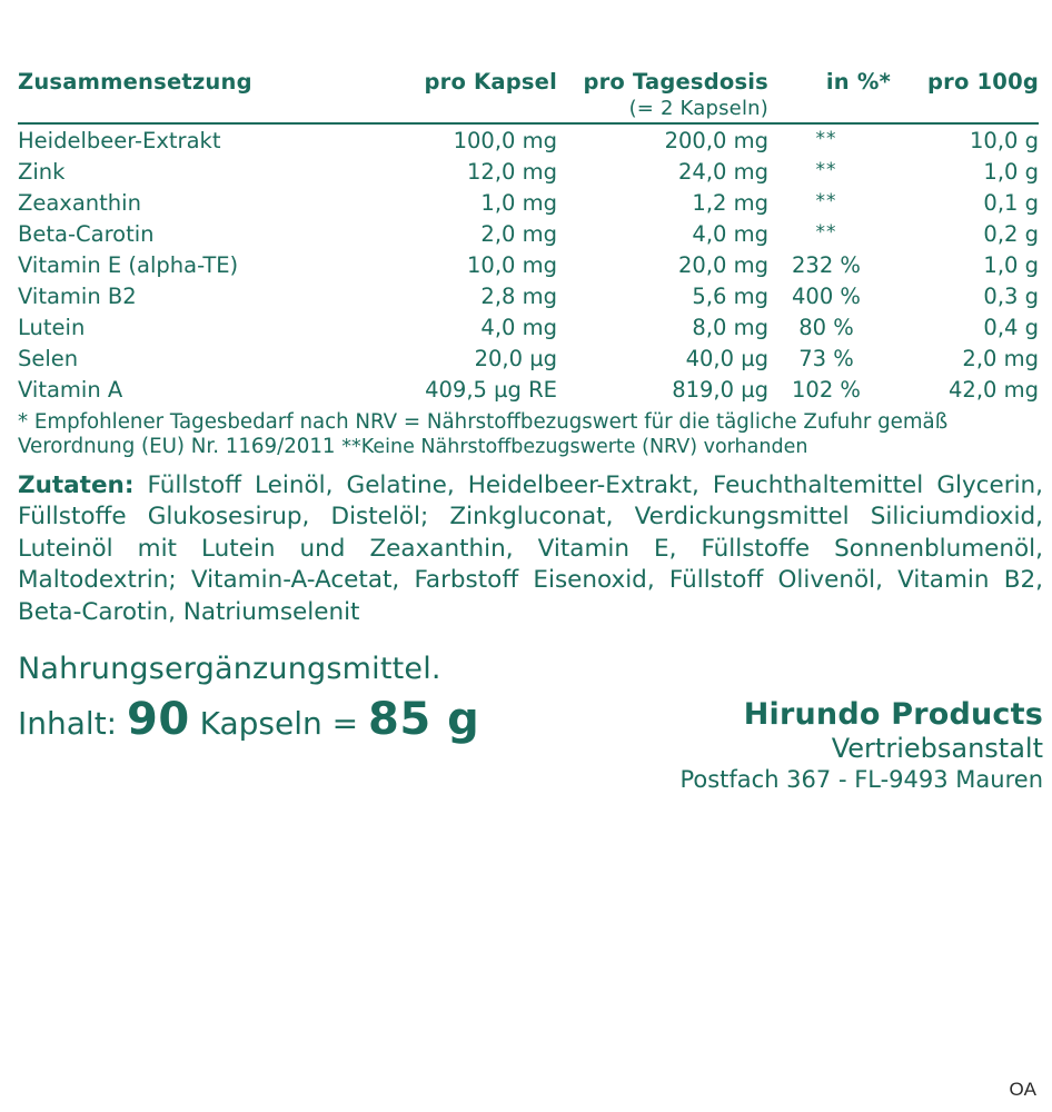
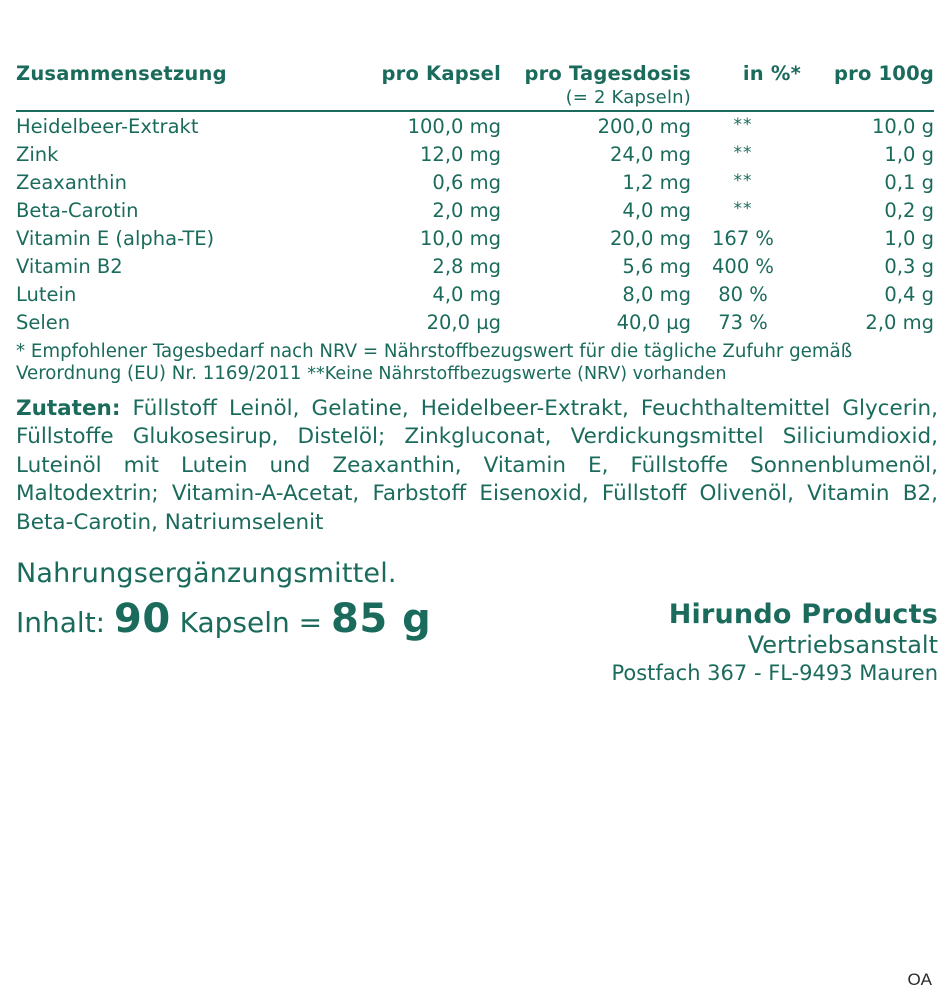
  Zusammensetzung	pro Kapsel	pro Tagesdosis (= 2 Kapseln)	in %*	pro 100g
  Heidelbeer-Extrakt	100,0 mg	200,0 mg	**	10,0 g
  Zink	12,0 mg	24,0 mg	**	1,0 g
- Zeaxanthin	1,0 mg	1,2 mg	**	0,1 g
+ Zeaxanthin	0,6 mg	1,2 mg	**	0,1 g
  Beta-Carotin	2,0 mg	4,0 mg	**	0,2 g
- Vitamin E (alpha-TE)	10,0 mg	20,0 mg	232 %	1,0 g
+ Vitamin E (alpha-TE)	10,0 mg	20,0 mg	167 %	1,0 g
  Vitamin B2	2,8 mg	5,6 mg	400 %	0,3 g
  Lutein	4,0 mg	8,0 mg	80 %	0,4 g
  Selen	20,0 µg	40,0 µg	73 %	2,0 mg
- Vitamin A	409,5 µg RE	819,0 µg	102 %	42,0 mg
  * Empfohlener Tagesbedarf nach NRV = Nährstoffbezugswert für die tägliche Zufuhr gemäß
  Verordnung (EU) Nr. 1169/2011 **Keine Nährstoffbezugswerte (NRV) vorhanden
  Zutaten: Füllstoff Leinöl, Gelatine, Heidelbeer-Extrakt, Feuchthaltemittel Glycerin, Füllstoffe Glukosesirup, Distelöl; Zinkgluconat, Verdickungsmittel Siliciumdioxid, Luteinöl mit Lutein und Zeaxanthin, Vitamin E, Füllstoffe Sonnenblumenöl, Maltodextrin; Vitamin-A-Acetat, Farbstoff Eisenoxid, Füllstoff Olivenöl, Vitamin B2, Beta-Carotin, Natriumselenit
  Nahrungsergänzungsmittel.
  Inhalt: 90 Kapseln = 85 g
  Hirundo Products
  Vertriebsanstalt
  Postfach 367 - FL-9493 Mauren
  OA
